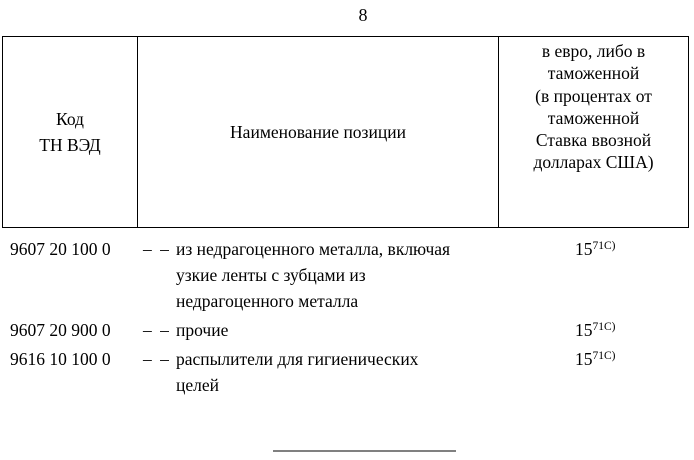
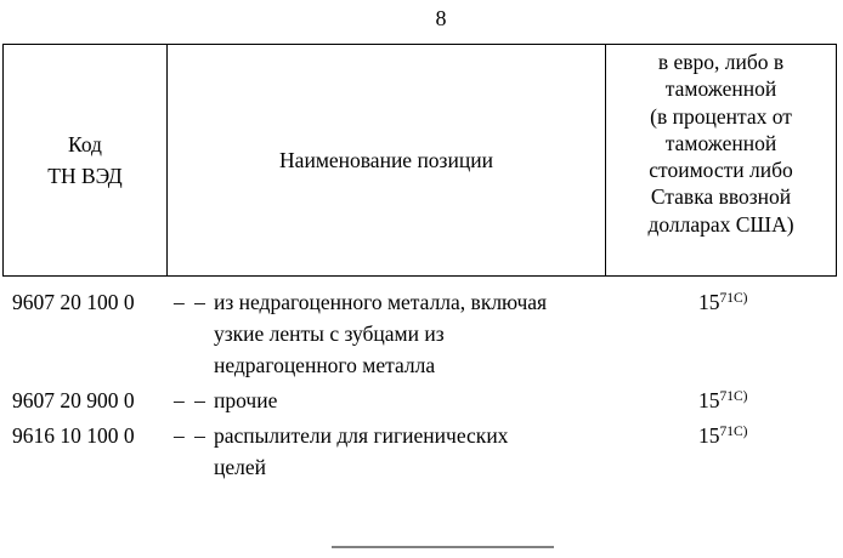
  8
  Код
  ТН ВЭД
  Наименование позиции
  в евро, либо в
  таможенной
  (в процентах от
  таможенной
+ стоимости либо
  Ставка ввозной
  долларах США)
  9607 20 100 0
  – –
  из недрагоценного металла, включая
  узкие ленты с зубцами из
  недрагоценного металла
  1571С)
  9607 20 900 0
  – –
  прочие
  1571С)
  9616 10 100 0
  – –
  распылители для гигиенических
  целей
  1571С)
